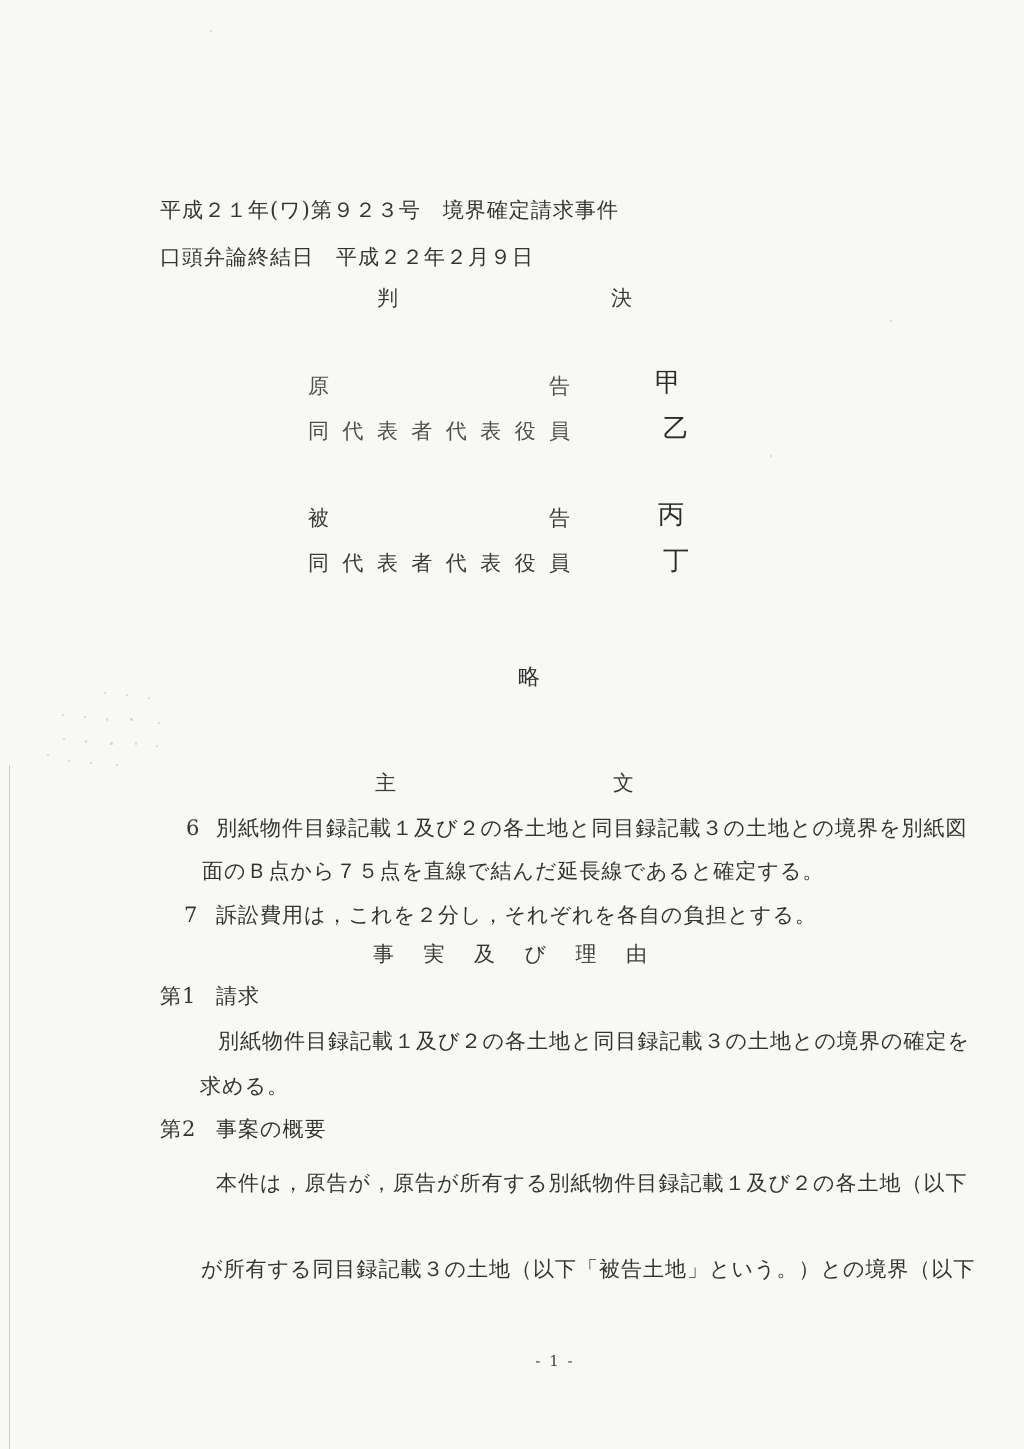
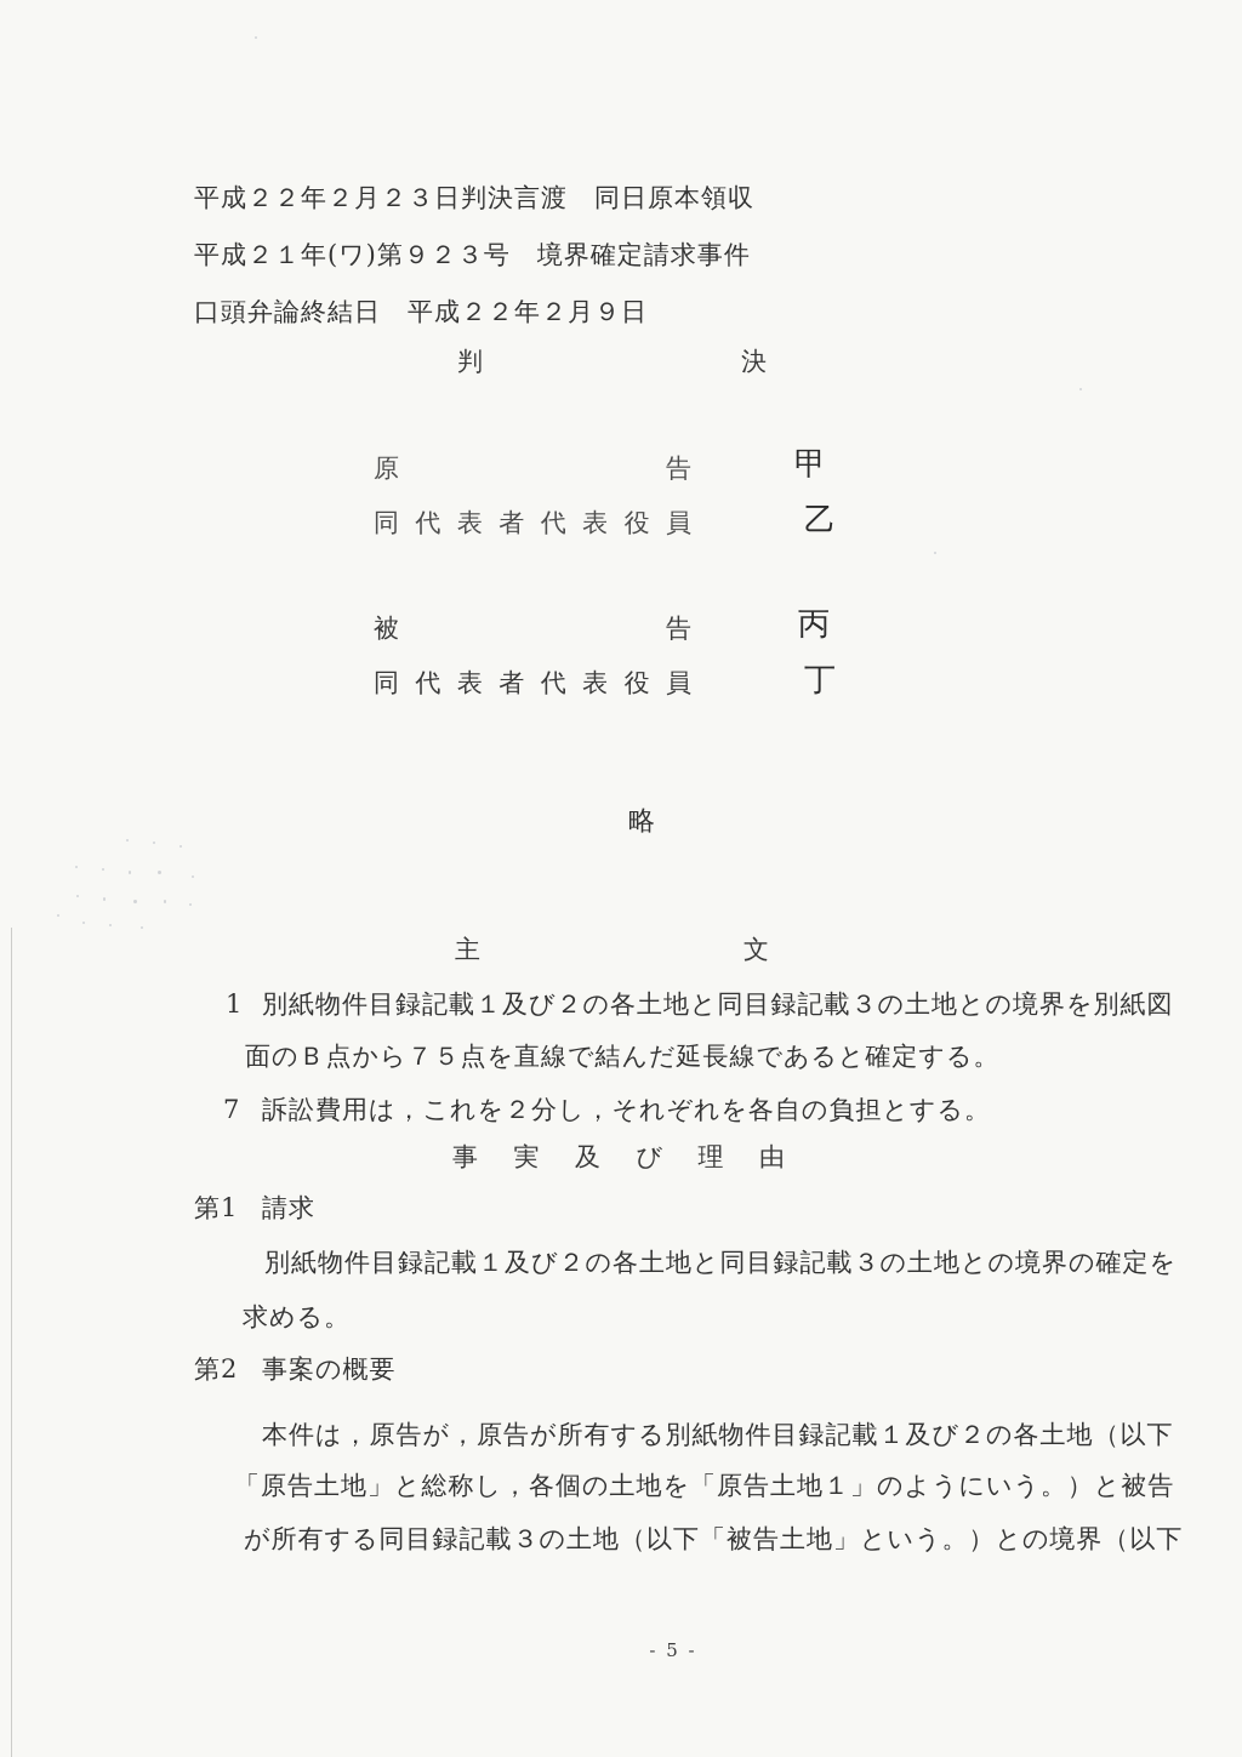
+ 平成２２年２月２３日判決言渡 同日原本領収
  平成２１年(ワ)第９２３号 境界確定請求事件
  口頭弁論終結日 平成２２年２月９日
  判決
  原告
  甲
  同代表者代表役員
  乙
  被告
  丙
  同代表者代表役員
  丁
  略
  主文
- 6
+ 1
  別紙物件目録記載１及び２の各土地と同目録記載３の土地との境界を別紙図
  面のＢ点から７５点を直線で結んだ延長線であると確定する。
  7
  訴訟費用は，これを２分し，それぞれを各自の負担とする。
  事実及び理由
  第1
  請求
  別紙物件目録記載１及び２の各土地と同目録記載３の土地との境界の確定を
  求める。
  第2
  事案の概要
  本件は，原告が，原告が所有する別紙物件目録記載１及び２の各土地（以下
+ 「原告土地」と総称し，各個の土地を「原告土地１」のようにいう。）と被告
  が所有する同目録記載３の土地（以下「被告土地」という。）との境界（以下
- - 1 -
+ - 5 -
